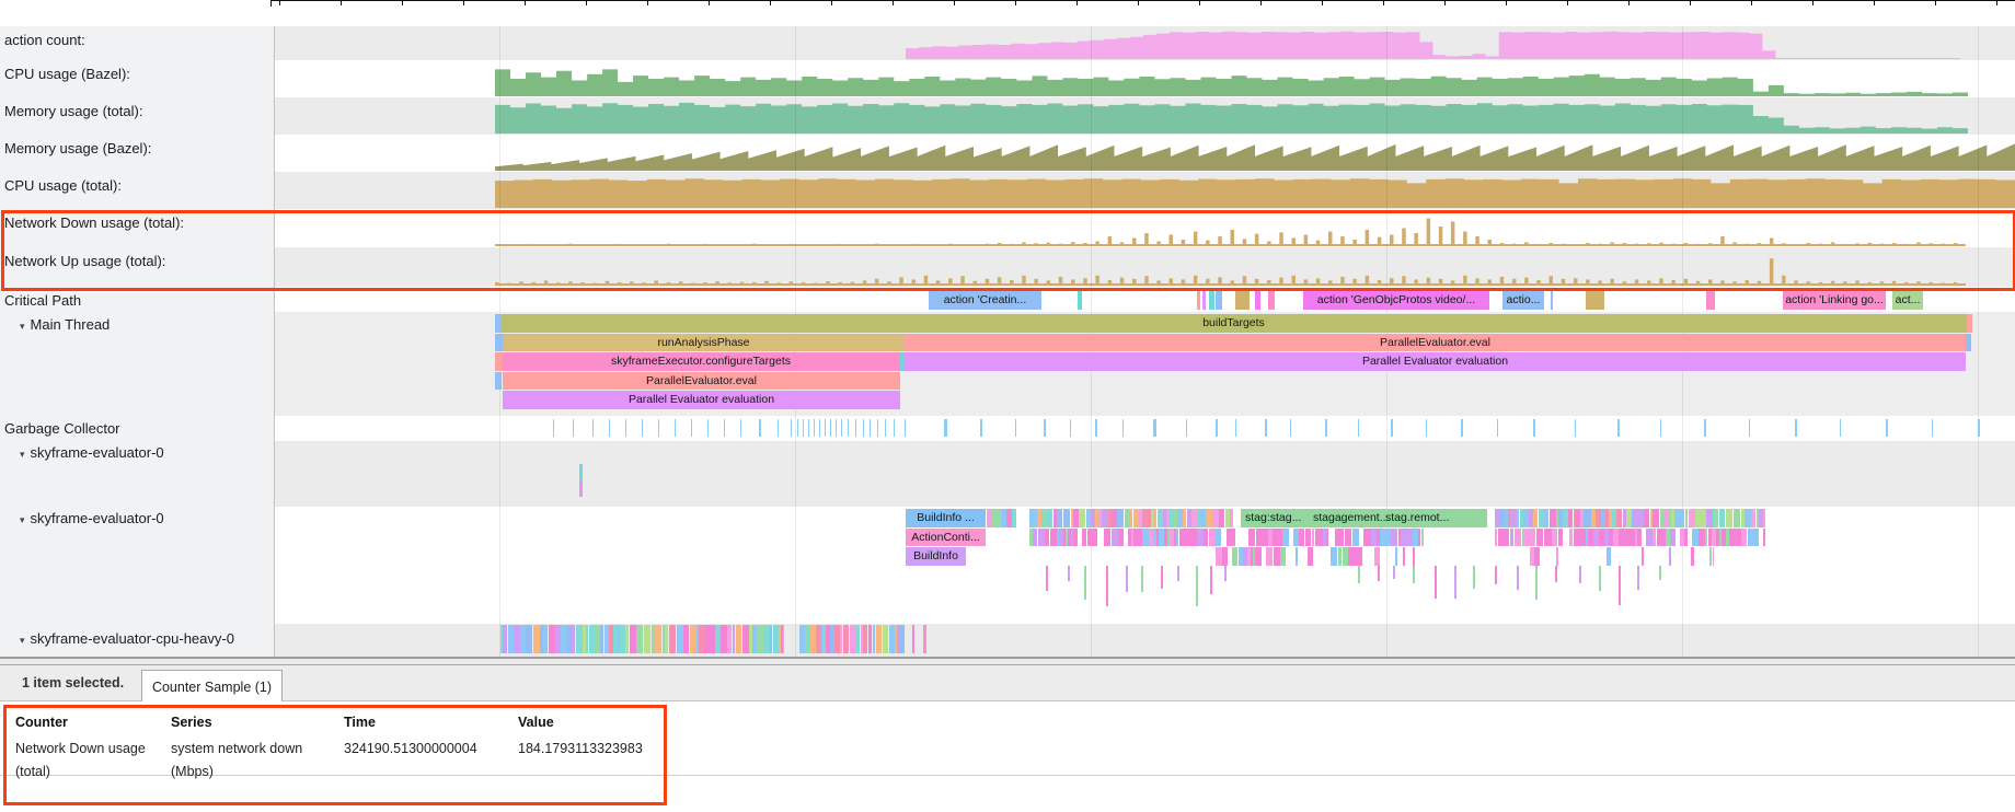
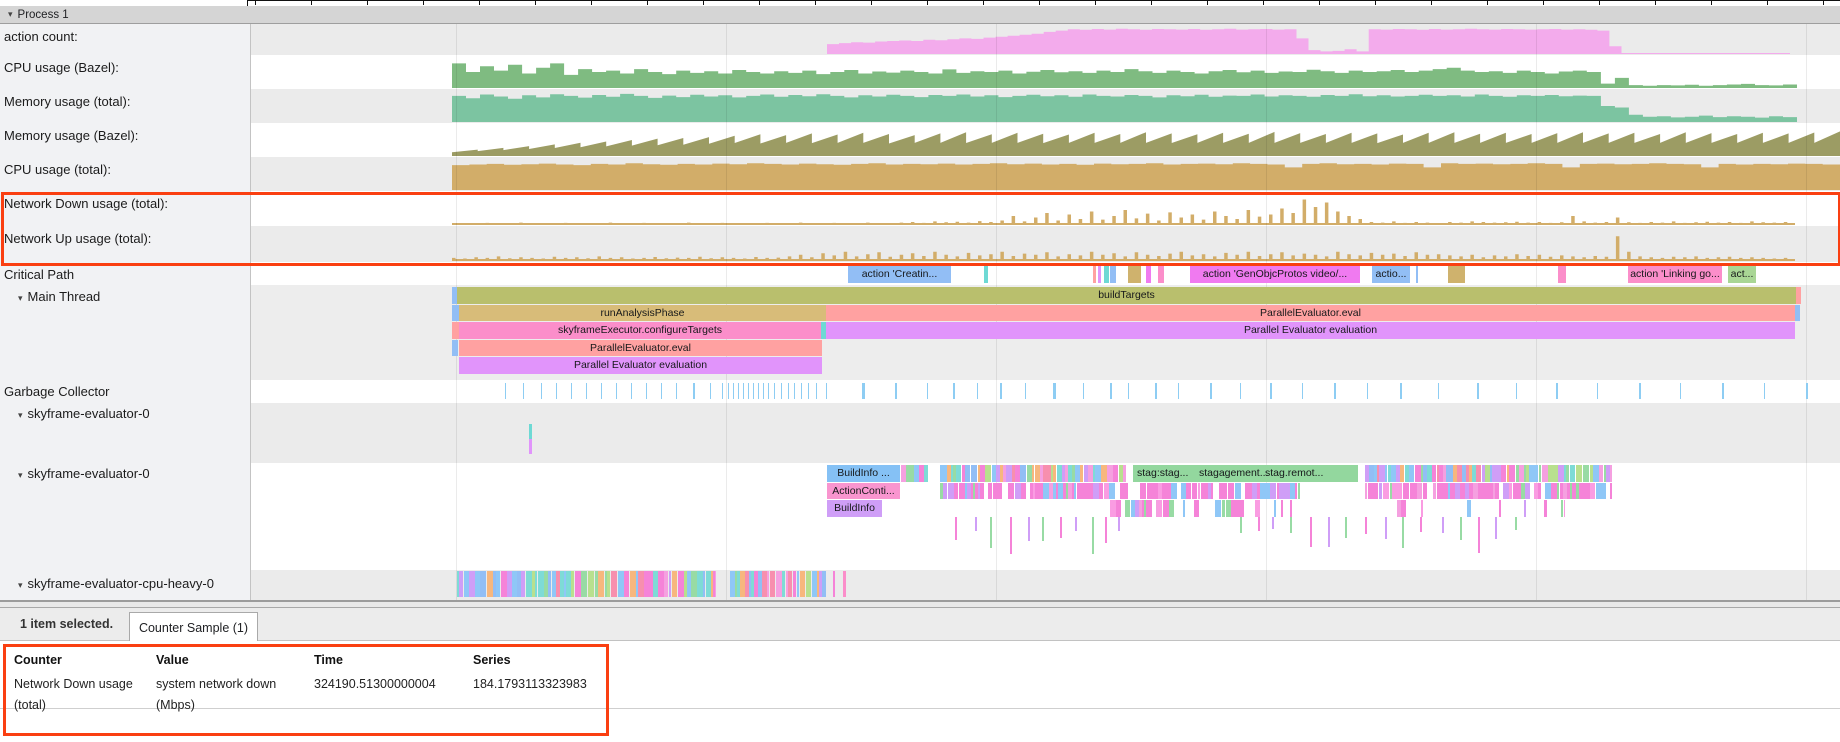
+ ▾
+ Process 1
  action count:
  CPU usage (Bazel):
  Memory usage (total):
  Memory usage (Bazel):
  CPU usage (total):
  Network Down usage (total):
  Network Up usage (total):
  Critical Path
  action 'Creatin...
  action 'GenObjcProtos video/...
  actio...
  action 'Linking go...
  act...
  ▾ Main Thread
  buildTargets
  runAnalysisPhase
  ParallelEvaluator.eval
  skyframeExecutor.configureTargets
  Parallel Evaluator evaluation
  ParallelEvaluator.eval
  Parallel Evaluator evaluation
  Garbage Collector
  ▾ skyframe-evaluator-0
  ▾ skyframe-evaluator-0
  BuildInfo ...
  ActionConti...
  BuildInfo
  stag:stag...
  stagagement...
  stag.remot...
  ▾ skyframe-evaluator-cpu-heavy-0
  1 item selected.
  Counter Sample (1)
  Counter
- Series
+ Value
  Time
- Value
+ Series
  Network Down usage
  (total)
  system network down
  (Mbps)
  324190.51300000004
  184.1793113323983
